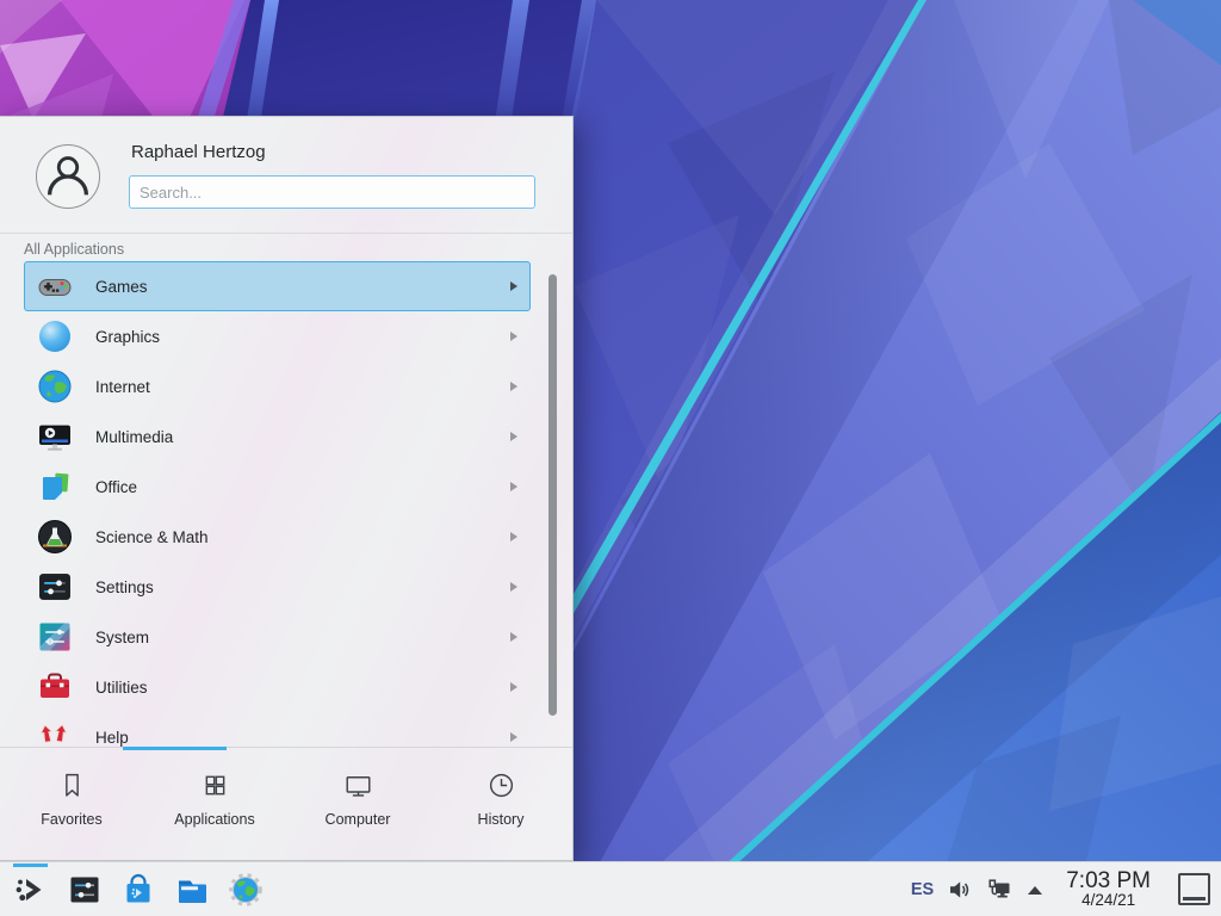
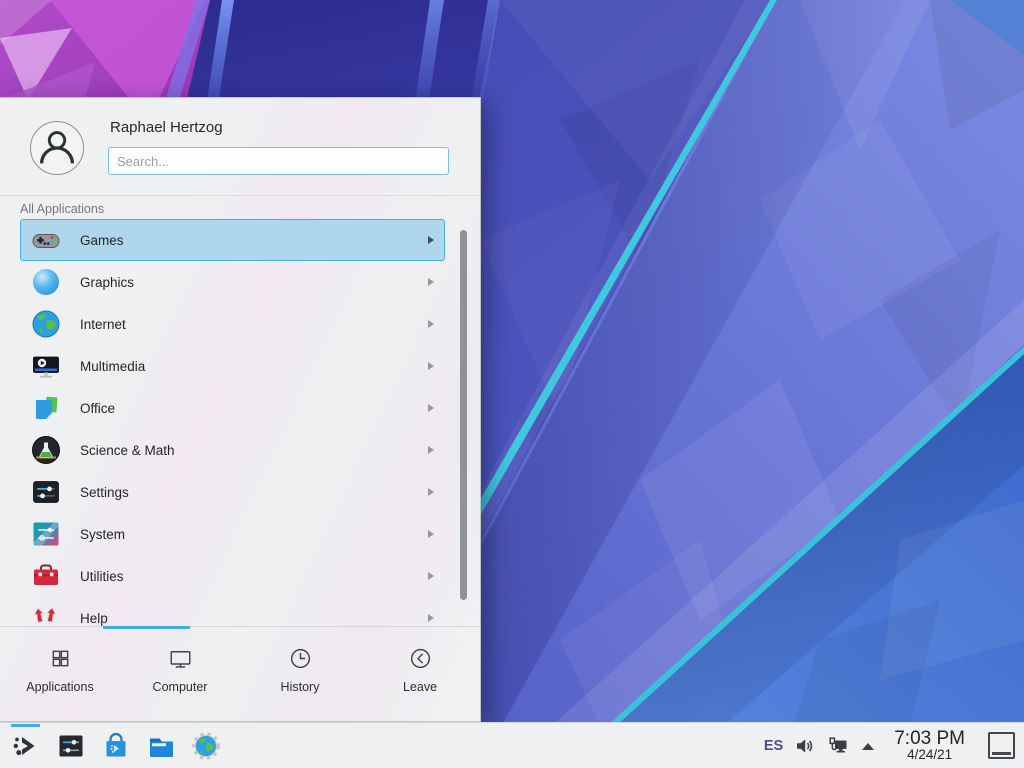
  Raphael Hertzog
  Search...
  All Applications
  Games
  Graphics
  Internet
  Multimedia
  Office
  Science & Math
  Settings
  System
  Utilities
  Help
- Favorites
  Applications
  Computer
  History
+ Leave
  ES
  7:03 PM
  4/24/21
